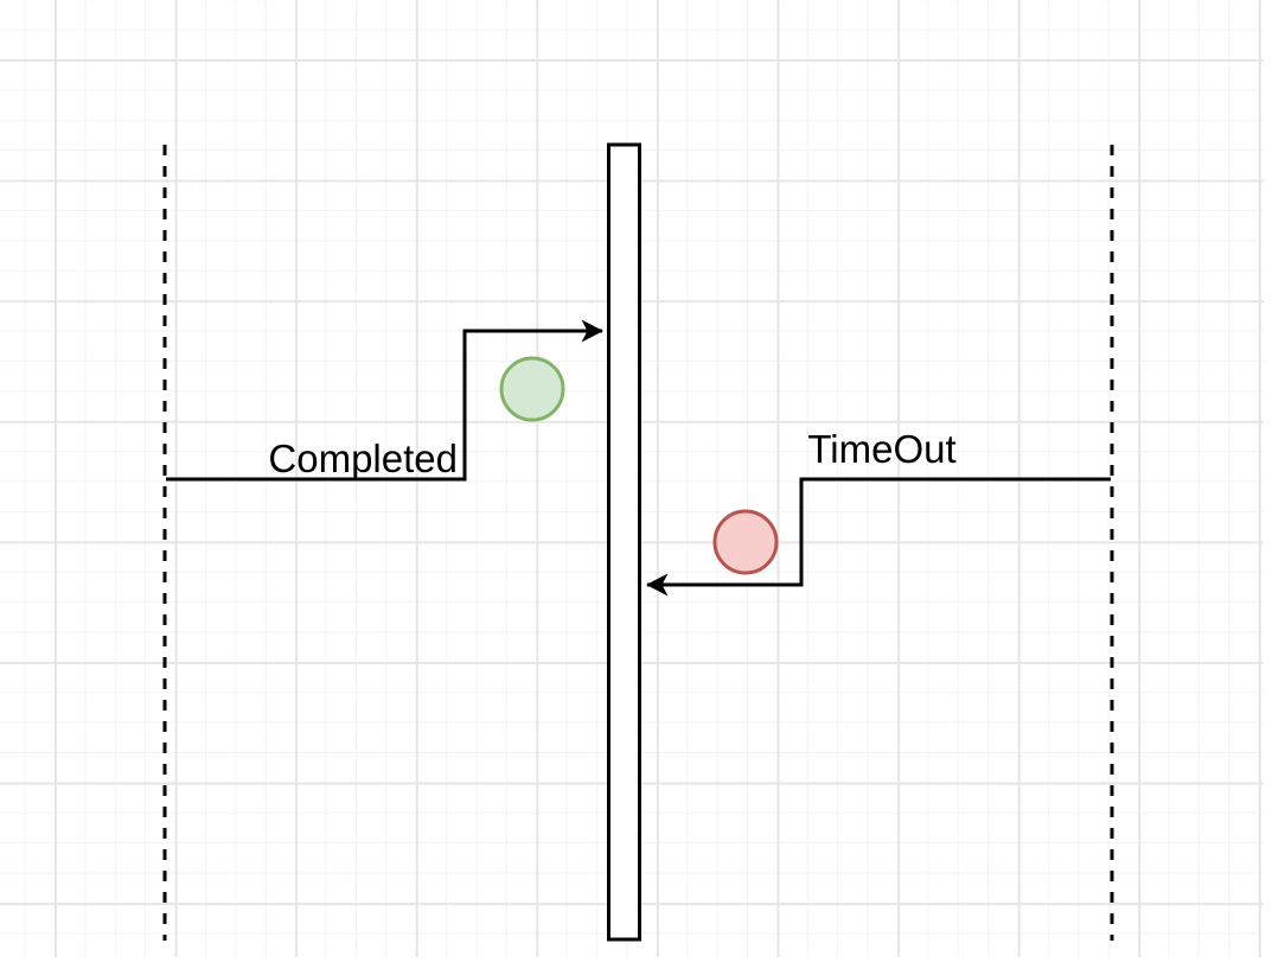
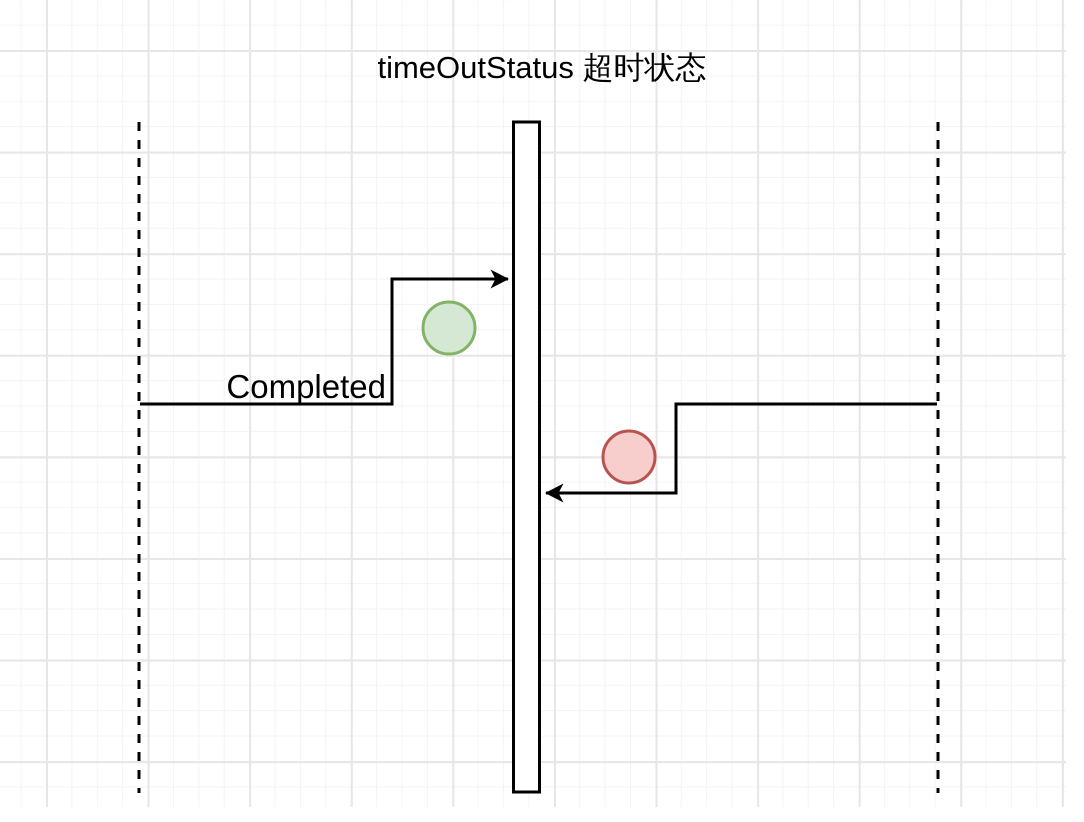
+ timeOutStatus 超时状态
  Completed
- TimeOut
